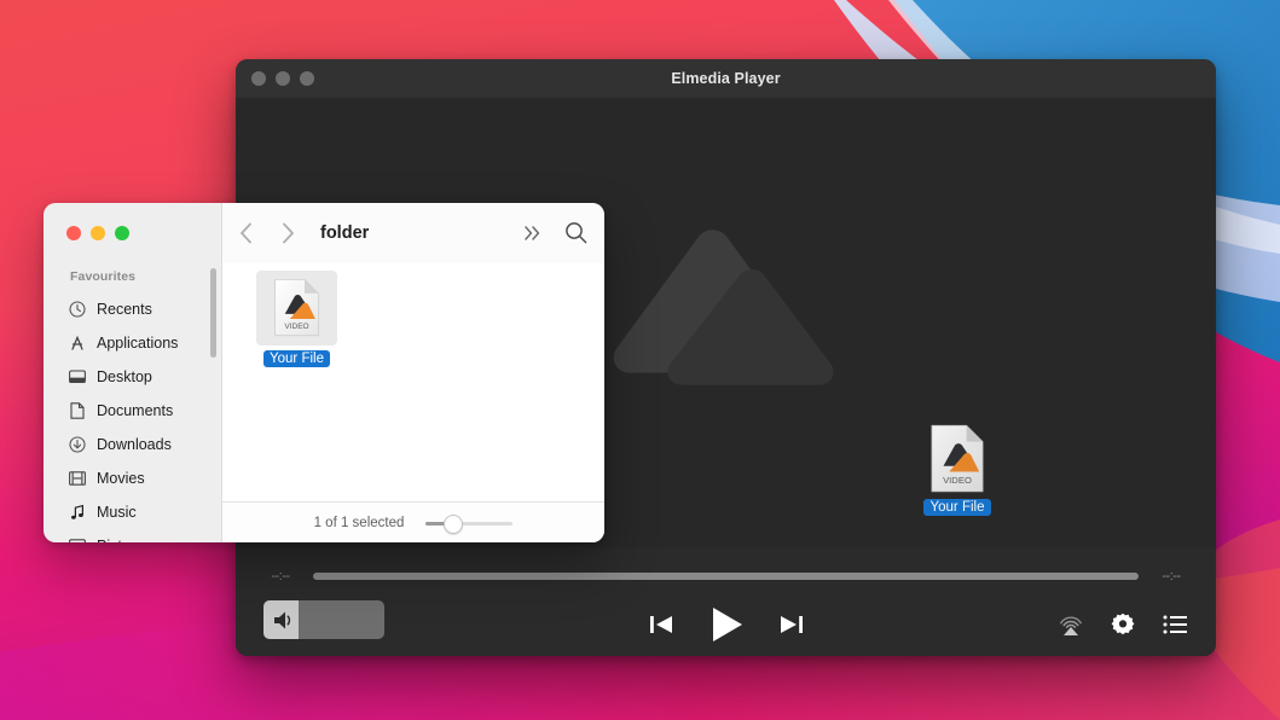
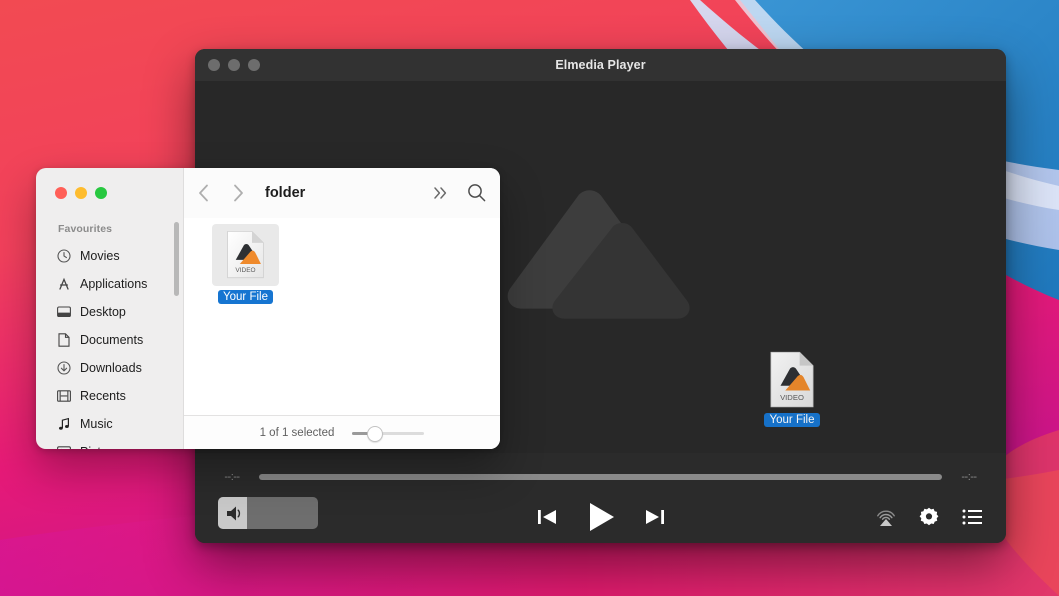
  Elmedia Player
  VIDEO
  Your File
  --:--
  --:--
  Favourites
- Recents
+ Movies
  Applications
  Desktop
  Documents
  Downloads
- Movies
+ Recents
  Music
  folder
  Your File
  1 of 1 selected
